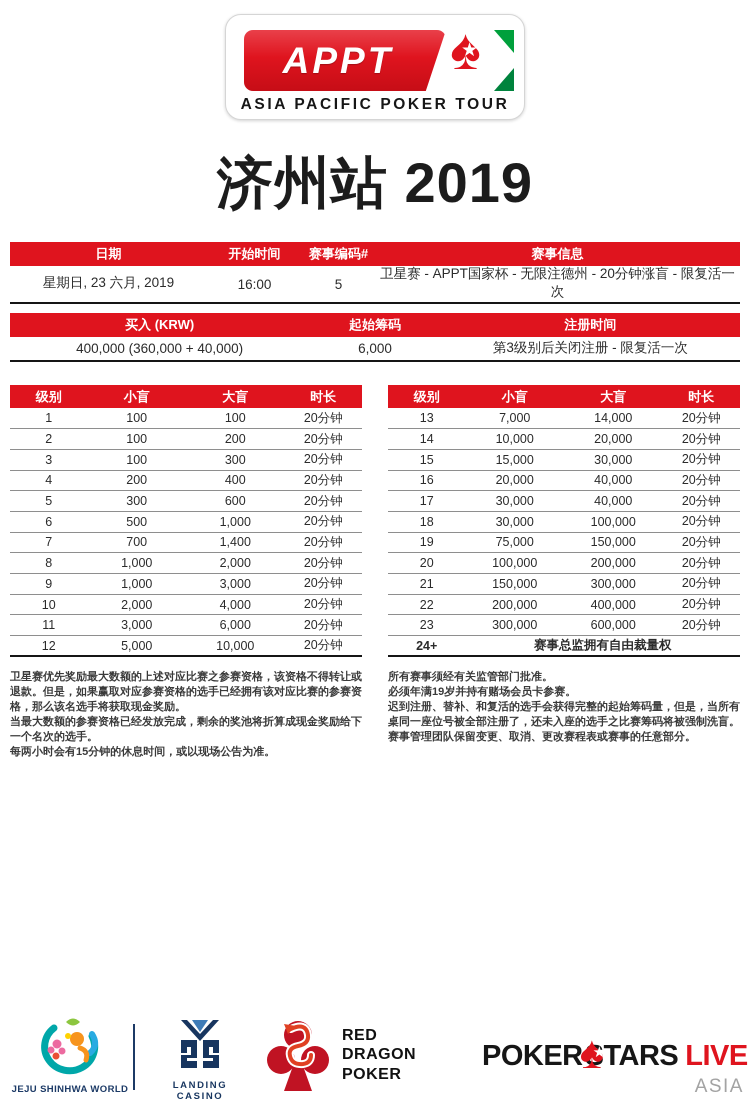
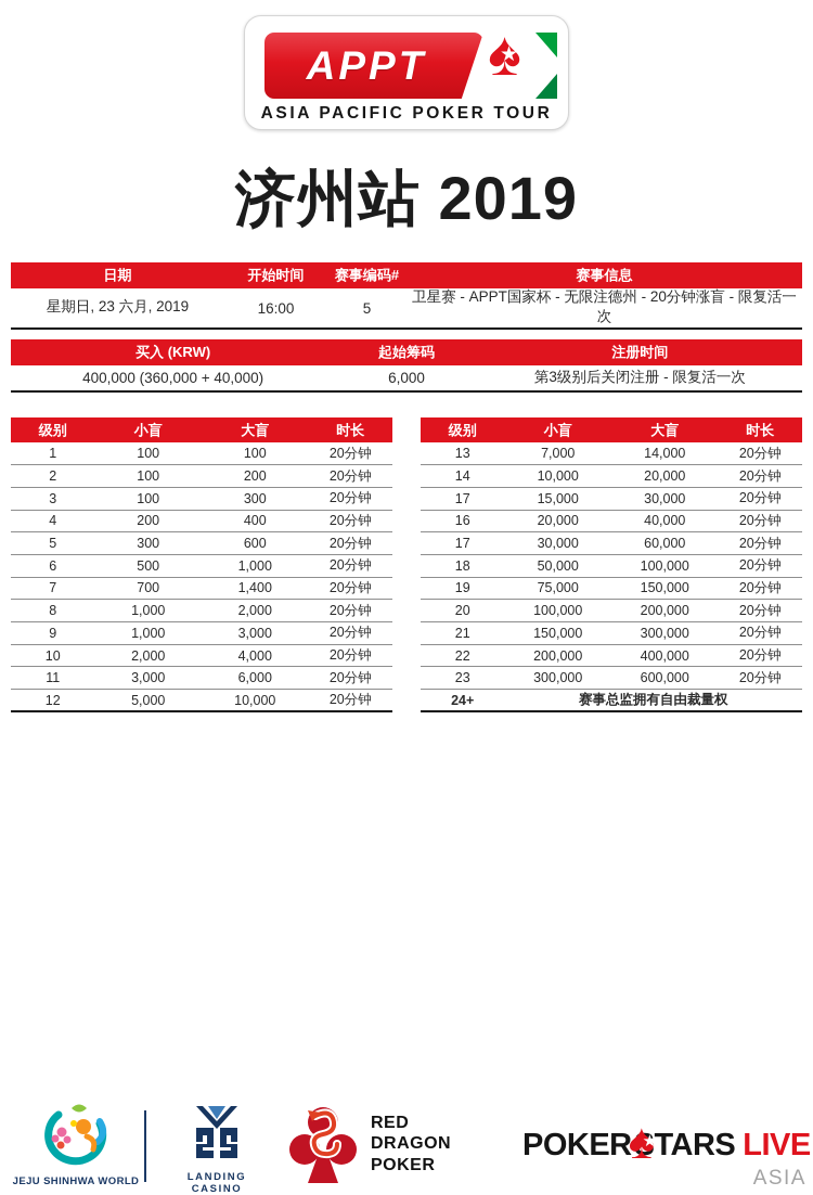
  APPT
  ♠
  ★
  ASIA PACIFIC POKER TOUR
  济州站 2019
  日期	开始时间	赛事编码#	赛事信息
  星期日, 23 六月, 2019	16:00	5	卫星赛 - APPT国家杯 - 无限注德州 - 20分钟涨盲 - 限复活一次
  买入 (KRW)	起始筹码	注册时间
  400,000 (360,000 + 40,000)	6,000	第3级别后关闭注册 - 限复活一次
  级别	小盲	大盲	时长
  1	100	100	20分钟
  2	100	200	20分钟
  3	100	300	20分钟
  4	200	400	20分钟
  5	300	600	20分钟
  6	500	1,000	20分钟
  7	700	1,400	20分钟
  8	1,000	2,000	20分钟
  9	1,000	3,000	20分钟
  10	2,000	4,000	20分钟
  11	3,000	6,000	20分钟
  12	5,000	10,000	20分钟
  级别	小盲	大盲	时长
  13	7,000	14,000	20分钟
  14	10,000	20,000	20分钟
- 15	15,000	30,000	20分钟
+ 17	15,000	30,000	20分钟
  16	20,000	40,000	20分钟
- 17	30,000	40,000	20分钟
+ 17	30,000	60,000	20分钟
- 18	30,000	100,000	20分钟
+ 18	50,000	100,000	20分钟
  19	75,000	150,000	20分钟
  20	100,000	200,000	20分钟
  21	150,000	300,000	20分钟
  22	200,000	400,000	20分钟
  23	300,000	600,000	20分钟
  24+	赛事总监拥有自由裁量权
- 卫星赛优先奖励最大数额的上述对应比赛之参赛资格，该资格不得转让或退款。但是，如果赢取对应参赛资格的选手已经拥有该对应比赛的参赛资格，那么该名选手将获取现金奖励。
- 当最大数额的参赛资格已经发放完成，剩余的奖池将折算成现金奖励给下一个名次的选手。
- 每两小时会有15分钟的休息时间，或以现场公告为准。
- 所有赛事须经有关监管部门批准。
- 必须年满19岁并持有赌场会员卡参赛。
- 迟到注册、替补、和复活的选手会获得完整的起始筹码量，但是，当所有桌同一座位号被全部注册了，还未入座的选手之比赛筹码将被强制洗盲。
- 赛事管理团队保留变更、取消、更改赛程表或赛事的任意部分。
  JEJU SHINHWA WORLD
  LANDING CASINO
  RED
  DRAGON
  POKER
  POKER
  ♠
  ★
  STARS
  LIVE
  ASIA
